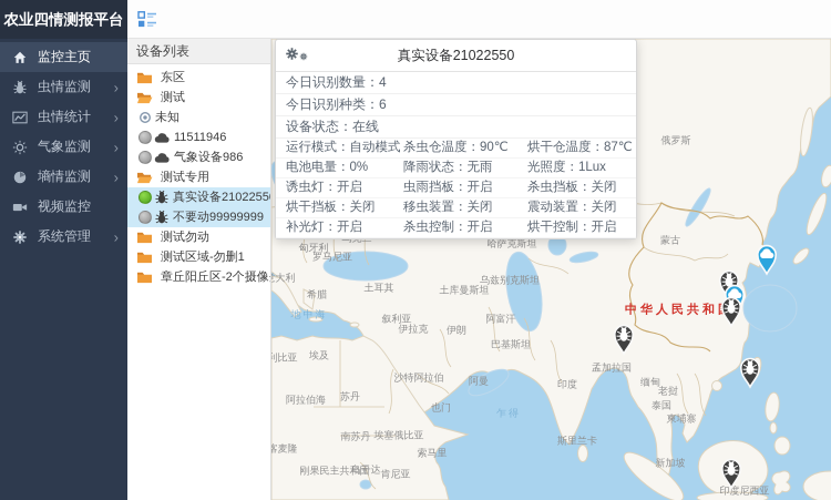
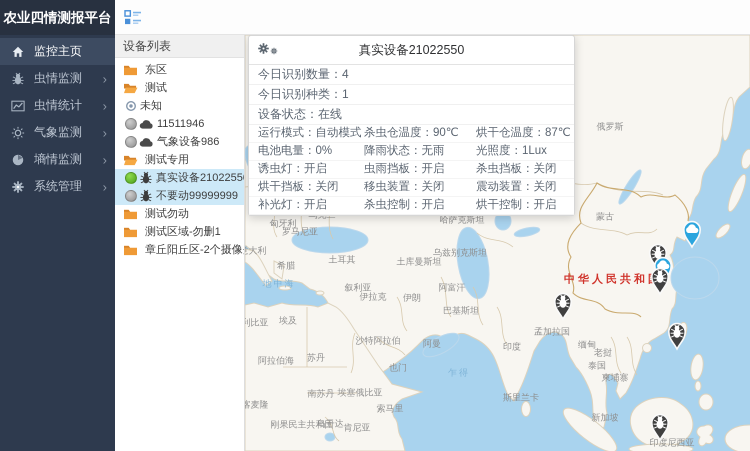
  农业四情测报平台
  监控主页
  虫情监测
  ›
  虫情统计
  ›
  气象监测
  ›
  墒情监测
  ›
- 视频监控
  系统管理
  ›
  设备列表
  东区
  测试
  未知
  11511946
  气象设备986
  测试专用
  真实设备2102255
  不要动99999999
  测试勿动
  测试区域-勿删1
  章丘阳丘区-2个摄像
  俄罗斯
  蒙古
  中华人民共和
  哈萨克斯坦
  匈牙利
  罗马尼亚
  希腊
  土耳其
  地中海
  叙利亚
  伊拉克
  伊朗
  土库曼斯坦
  乌兹别克斯坦
  阿富汗
  巴基斯坦
  利比亚
  埃及
  沙特阿拉伯
  阿曼
  也门
  乍得
  印度
  阿拉伯海
  苏丹
  南苏丹
  埃塞俄比亚
  索马里
  乌干达
  肯尼亚
  斯里兰卡
  孟加拉国
  缅甸
  老挝
  泰国
  柬埔寨
  新加坡
  印度尼西亚
  喀麦隆
  刚果民主共和国
  真实设备21022550
  今日识别数量：4
- 今日识别种类：6
+ 今日识别种类：1
  设备状态：在线
  运行模式：自动模式
  杀虫仓温度：90℃
  烘干仓温度：87℃
  电池电量：0%
  降雨状态：无雨
  光照度：1Lux
  诱虫灯：开启
  虫雨挡板：开启
  杀虫挡板：关闭
  烘干挡板：关闭
  移虫装置：关闭
  震动装置：关闭
  补光灯：开启
  杀虫控制：开启
  烘干控制：开启
